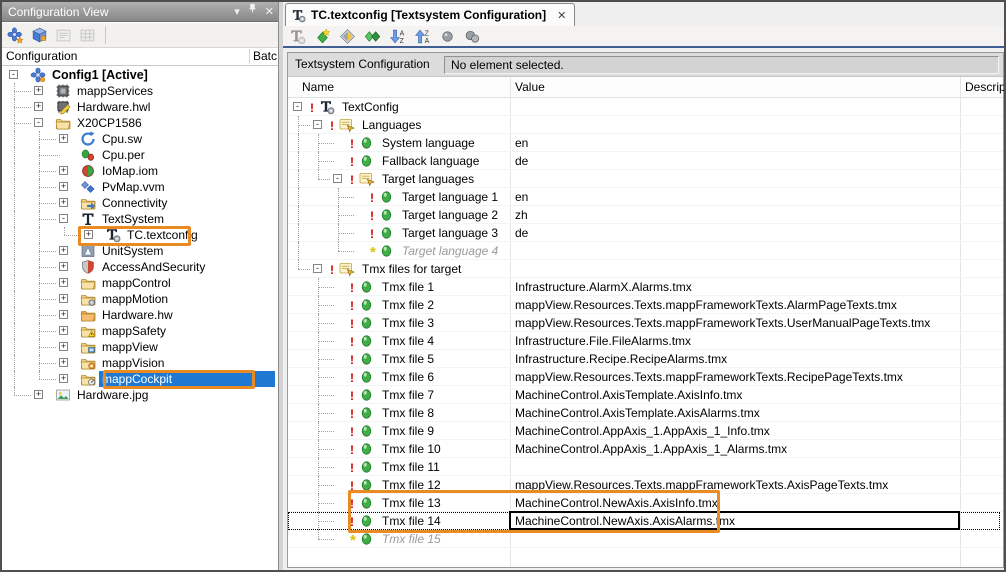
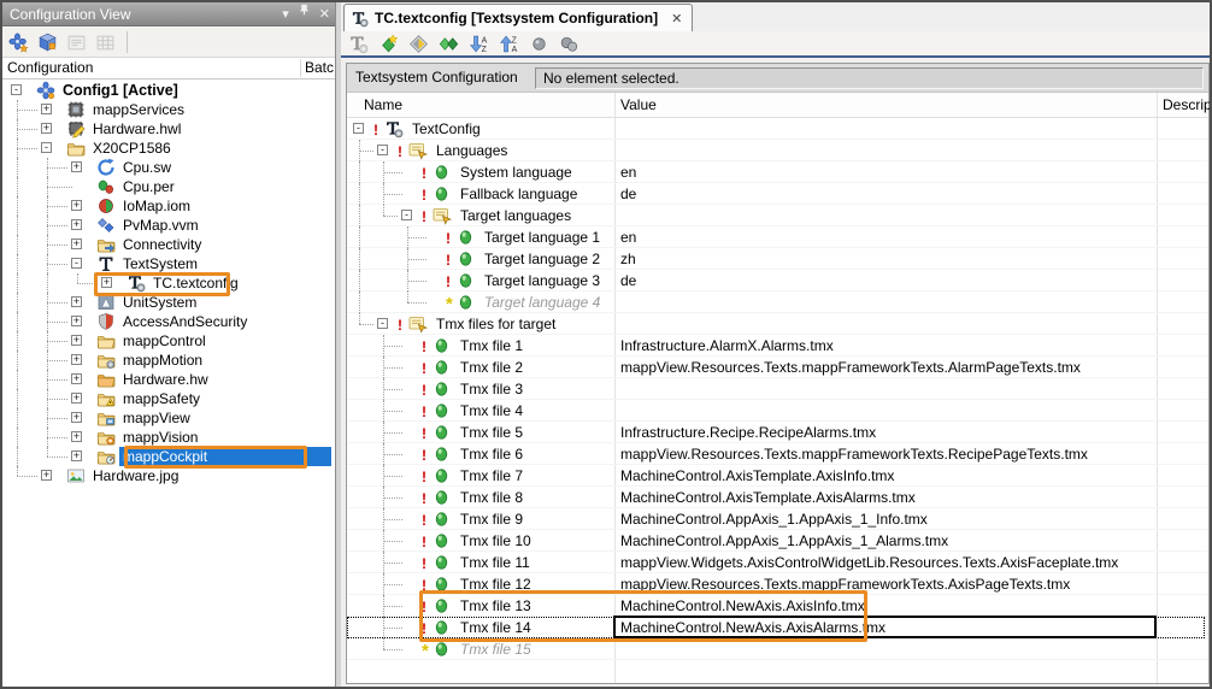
  Configuration View
  ▾
  ✕
  Configuration
  Batc
  -
  Config1 [Active]
  +
  mappServices
  +
  Hardware.hwl
  -
  X20CP1586
  +
  Cpu.sw
  Cpu.per
  +
  IoMap.iom
  +
  PvMap.vvm
  +
  Connectivity
  -
  TextSystem
  +
  TC.textconfig
  +
  UnitSystem
  +
  AccessAndSecurity
  +
  mappControl
  +
  mappMotion
  +
  Hardware.hw
  +
  mappSafety
  +
  mappView
  +
  mappVision
  +
  mappCockpit
  +
  Hardware.jpg
  TC.textconfig [Textsystem Configuration]
  ✕
  Textsystem Configuration
  No element selected.
  Name
  Value
  Descrip
  -
  !
  TextConfig
  -
  !
  Languages
  !
  System language
  en
  !
  Fallback language
  de
  -
  !
  Target languages
  !
  Target language 1
  en
  !
  Target language 2
  zh
  !
  Target language 3
  de
  *
  Target language 4
  -
  !
  Tmx files for target
  !
  Tmx file 1
  Infrastructure.AlarmX.Alarms.tmx
  !
  Tmx file 2
  mappView.Resources.Texts.mappFrameworkTexts.AlarmPageTexts.tmx
  !
  Tmx file 3
- mappView.Resources.Texts.mappFrameworkTexts.UserManualPageTexts.tmx
  !
  Tmx file 4
- Infrastructure.File.FileAlarms.tmx
  !
  Tmx file 5
  Infrastructure.Recipe.RecipeAlarms.tmx
  !
  Tmx file 6
  mappView.Resources.Texts.mappFrameworkTexts.RecipePageTexts.tmx
  !
  Tmx file 7
  MachineControl.AxisTemplate.AxisInfo.tmx
  !
  Tmx file 8
  MachineControl.AxisTemplate.AxisAlarms.tmx
  !
  Tmx file 9
  MachineControl.AppAxis_1.AppAxis_1_Info.tmx
  !
  Tmx file 10
  MachineControl.AppAxis_1.AppAxis_1_Alarms.tmx
  !
  Tmx file 11
+ mappView.Widgets.AxisControlWidgetLib.Resources.Texts.AxisFaceplate.tmx
  !
  Tmx file 12
  mappView.Resources.Texts.mappFrameworkTexts.AxisPageTexts.tmx
  !
  Tmx file 13
  MachineControl.NewAxis.AxisInfo.tmx
  !
  Tmx file 14
  MachineControl.NewAxis.AxisAlarms.tmx
  *
  Tmx file 15
